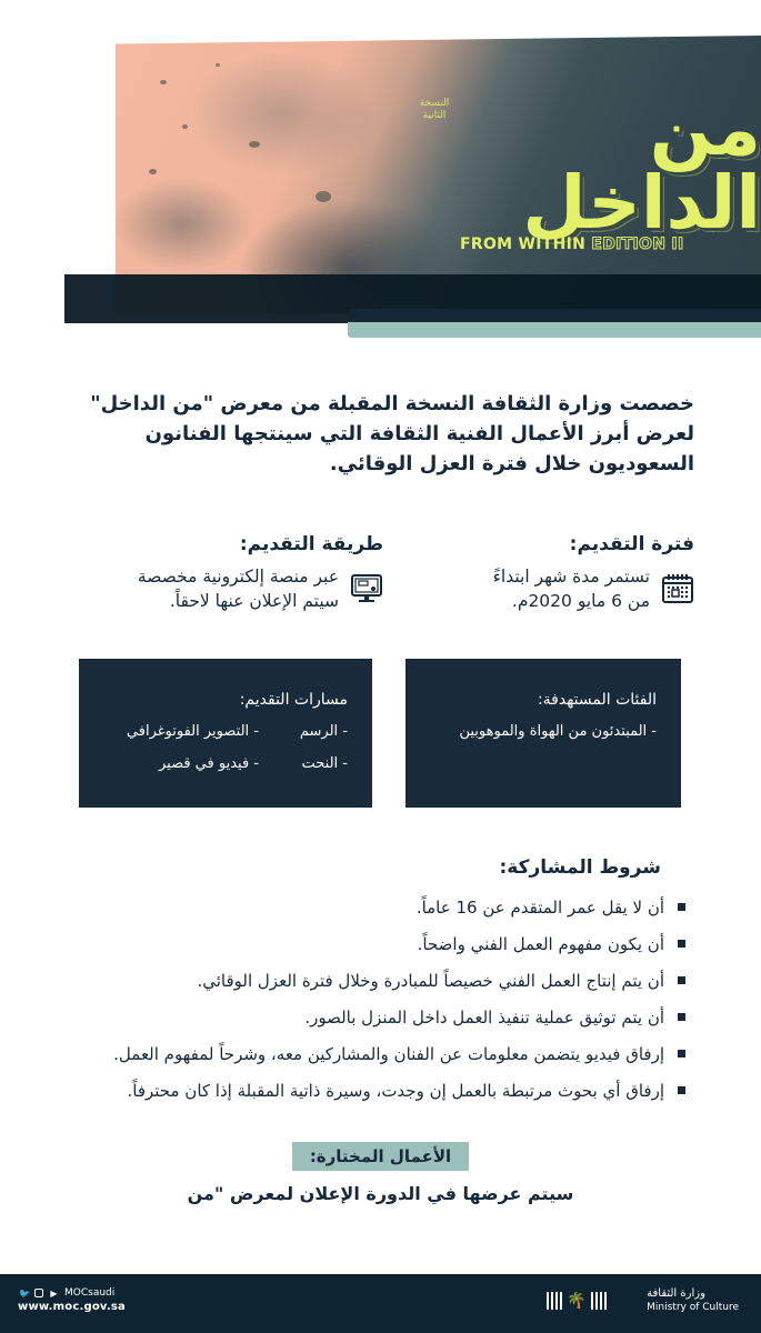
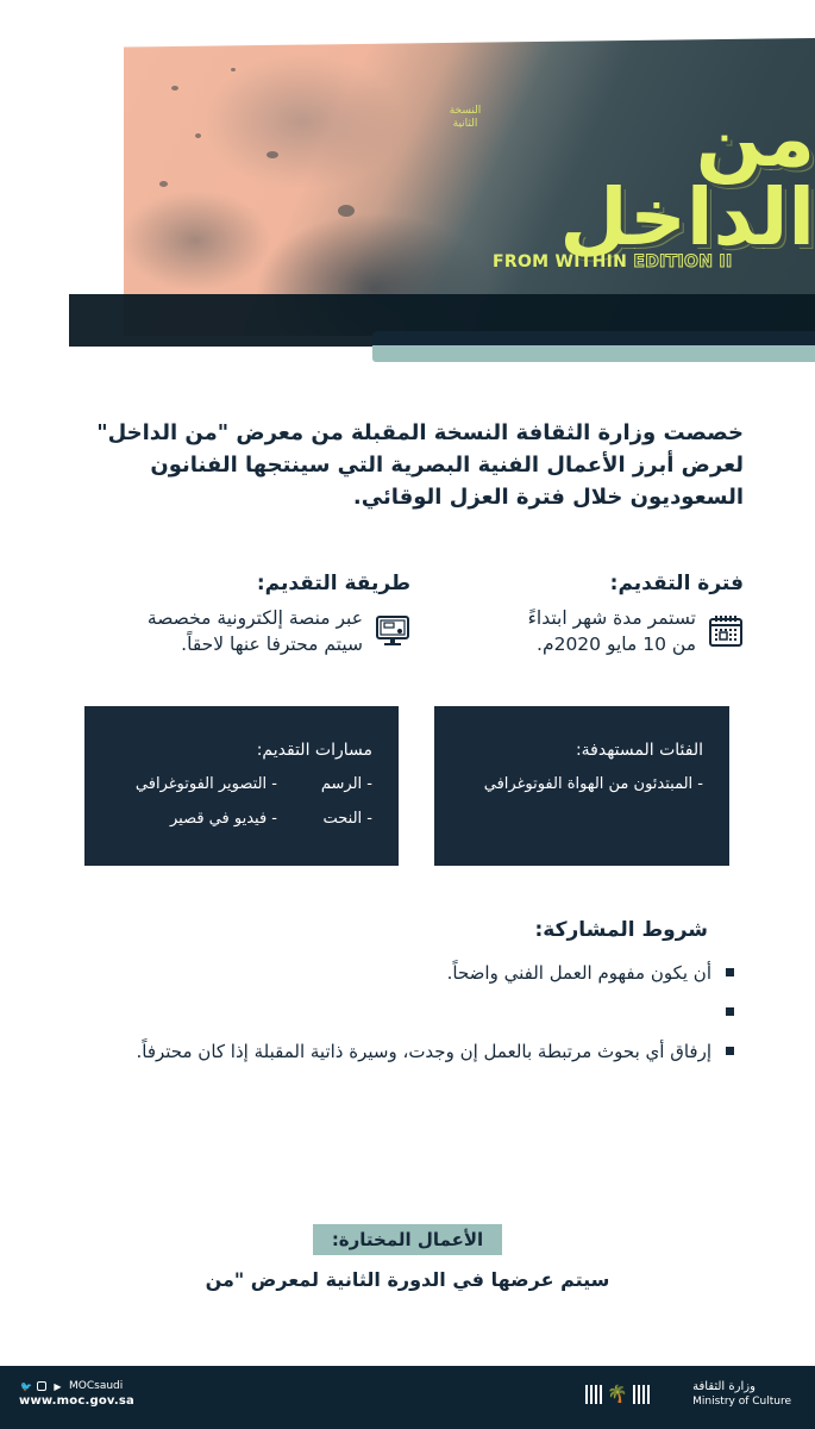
  النسخة الثانية
  من الداخل
  FROM WITHIN EDITION II
- خصصت وزارة الثقافة النسخة المقبلة من معرض "من الداخل" لعرض أبرز الأعمال الفنية الثقافة التي سينتجها الفنانون السعوديون خلال فترة العزل الوقائي.
+ خصصت وزارة الثقافة النسخة المقبلة من معرض "من الداخل" لعرض أبرز الأعمال الفنية البصرية التي سينتجها الفنانون السعوديون خلال فترة العزل الوقائي.
  فترة التقديم:
- تستمر مدة شهر ابتداءً من 6 مايو 2020م.
+ تستمر مدة شهر ابتداءً من 10 مايو 2020م.
  طريقة التقديم:
- عبر منصة إلكترونية مخصصة سيتم الإعلان عنها لاحقاً.
+ عبر منصة إلكترونية مخصصة سيتم محترفا عنها لاحقاً.
  الفئات المستهدفة:
- - المبتدئون من الهواة والموهوبين
+ - المبتدئون من الهواة الفوتوغرافي
  مسارات التقديم:
  - الرسم
  - التصوير الفوتوغرافي
  - النحت
  - فيديو في قصير
  شروط المشاركة:
- أن لا يقل عمر المتقدم عن 16 عاماً.
  أن يكون مفهوم العمل الفني واضحاً.
- أن يتم إنتاج العمل الفني خصيصاً للمبادرة وخلال فترة العزل الوقائي.
- أن يتم توثيق عملية تنفيذ العمل داخل المنزل بالصور.
- إرفاق فيديو يتضمن معلومات عن الفنان والمشاركين معه، وشرحاً لمفهوم العمل.
  إرفاق أي بحوث مرتبطة بالعمل إن وجدت، وسيرة ذاتية المقبلة إذا كان محترفاً.
  الأعمال المختارة:
- سيتم عرضها في الدورة الإعلان لمعرض "من
+ سيتم عرضها في الدورة الثانية لمعرض "من
  🐦
  ▶
  MOCsaudi
  www.moc.gov.sa
  🌴
  وزارة الثقافة
  Ministry of Culture
